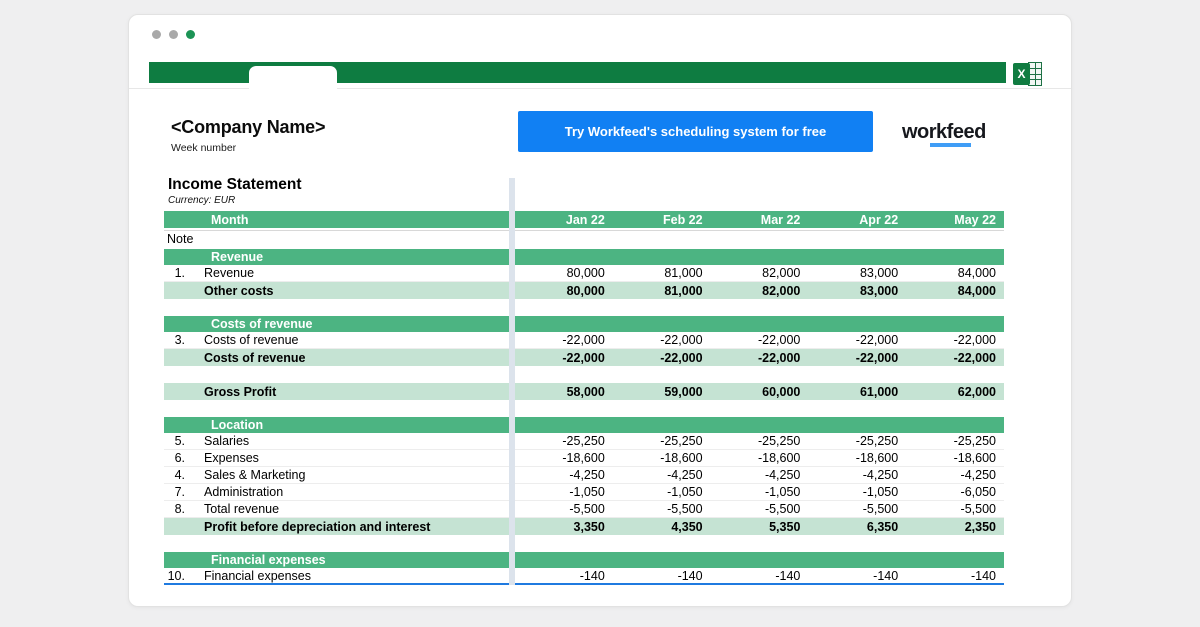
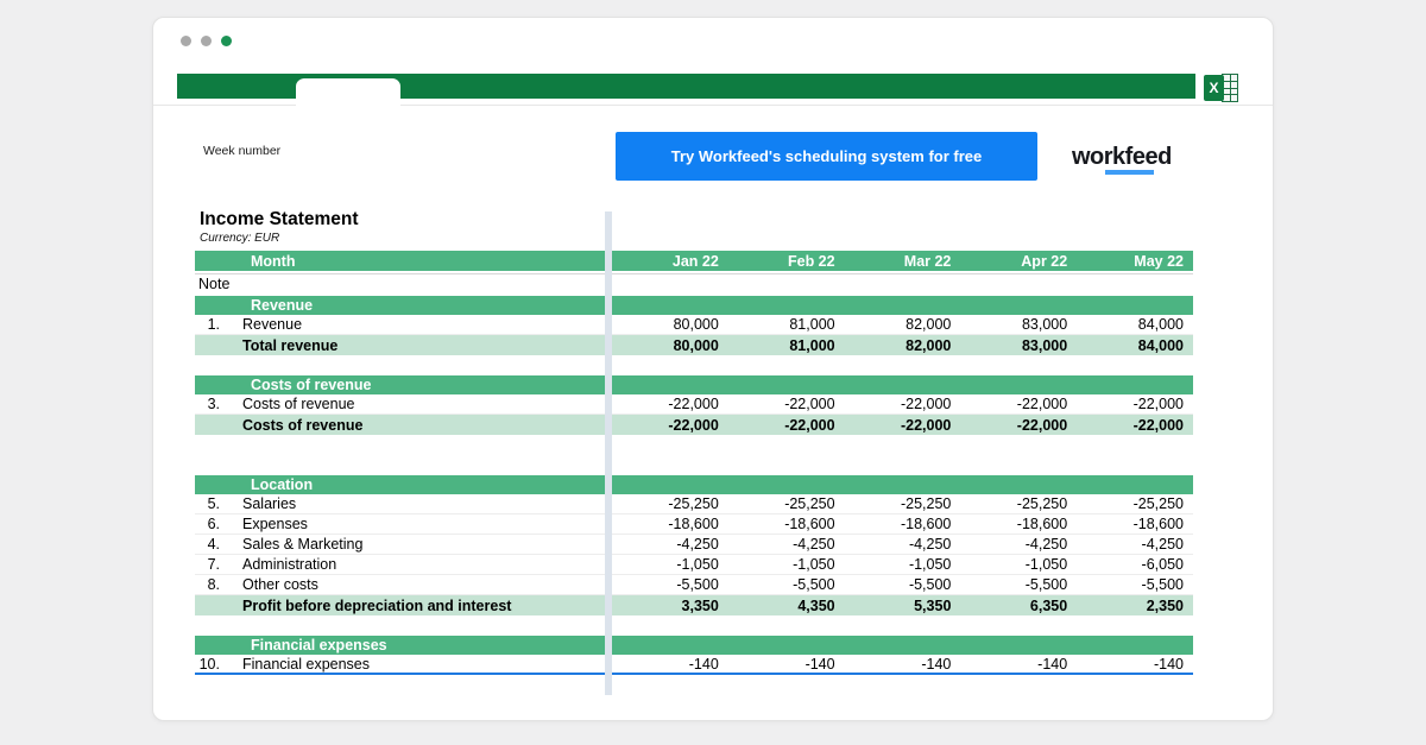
  X
- <Company Name>
  Week number
  Try Workfeed's scheduling system for free
  workfeed
  Income Statement
  Currency: EUR
  Month
  Jan 22
  Feb 22
  Mar 22
  Apr 22
  May 22
  Note
  Revenue
  1.
  Revenue
  80,000
  81,000
  82,000
  83,000
  84,000
- Other costs
+ Total revenue
  80,000
  81,000
  82,000
  83,000
  84,000
  Costs of revenue
  3.
  Costs of revenue
  -22,000
  -22,000
  -22,000
  -22,000
  -22,000
  Costs of revenue
  -22,000
  -22,000
  -22,000
  -22,000
  -22,000
- Gross Profit
- 58,000
- 59,000
- 60,000
- 61,000
- 62,000
  Location
  5.
  Salaries
  -25,250
  -25,250
  -25,250
  -25,250
  -25,250
  6.
  Expenses
  -18,600
  -18,600
  -18,600
  -18,600
  -18,600
  4.
  Sales & Marketing
  -4,250
  -4,250
  -4,250
  -4,250
  -4,250
  7.
  Administration
  -1,050
  -1,050
  -1,050
  -1,050
  -6,050
  8.
- Total revenue
+ Other costs
  -5,500
  -5,500
  -5,500
  -5,500
  -5,500
  Profit before depreciation and interest
  3,350
  4,350
  5,350
  6,350
  2,350
  Financial expenses
  10.
  Financial expenses
  -140
  -140
  -140
  -140
  -140
